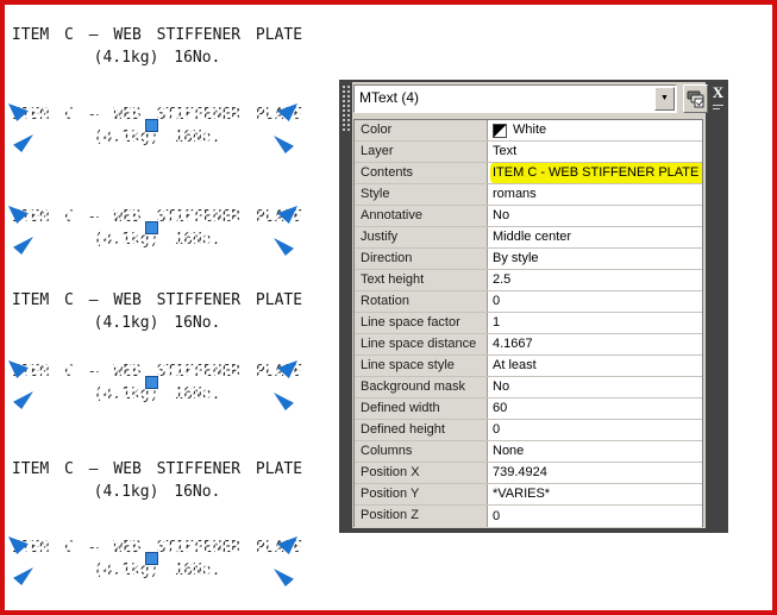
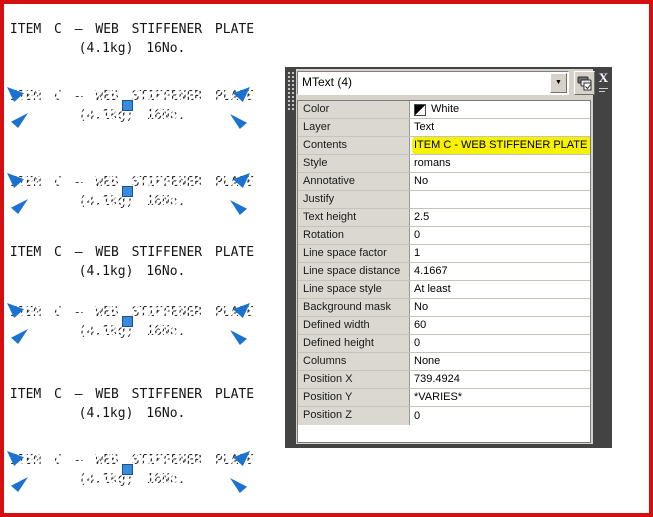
  ITEM C – WEB STIFFENER PLATE
  (4.1kg) 16No.
  TEM C – WEB STIFFENER PLAE
  (4.1kg) 16No.
  TEM C – WEB STIFFENER PLAE
  (4.1kg) 16No.
  ITEM C – WEB STIFFENER PLATE
  (4.1kg) 16No.
  TEM C – WEB STIFFENER PLAE
  (4.1kg) 16No.
  ITEM C – WEB STIFFENER PLATE
  (4.1kg) 16No.
  TEM C – WEB STIFFENER PLAE
  (4.1kg) 16No.
  X
  MText (4)
  Color
  White
  Layer
  Text
  Contents
  ITEM C - WEB STIFFENER PLATE
  Style
  romans
  Annotative
  No
  Justify
- Middle center
- Direction
- By style
  Text height
  2.5
  Rotation
  0
  Line space factor
  1
  Line space distance
  4.1667
  Line space style
  At least
  Background mask
  No
  Defined width
  60
  Defined height
  0
  Columns
  None
  Position X
  739.4924
  Position Y
  *VARIES*
  Position Z
  0
